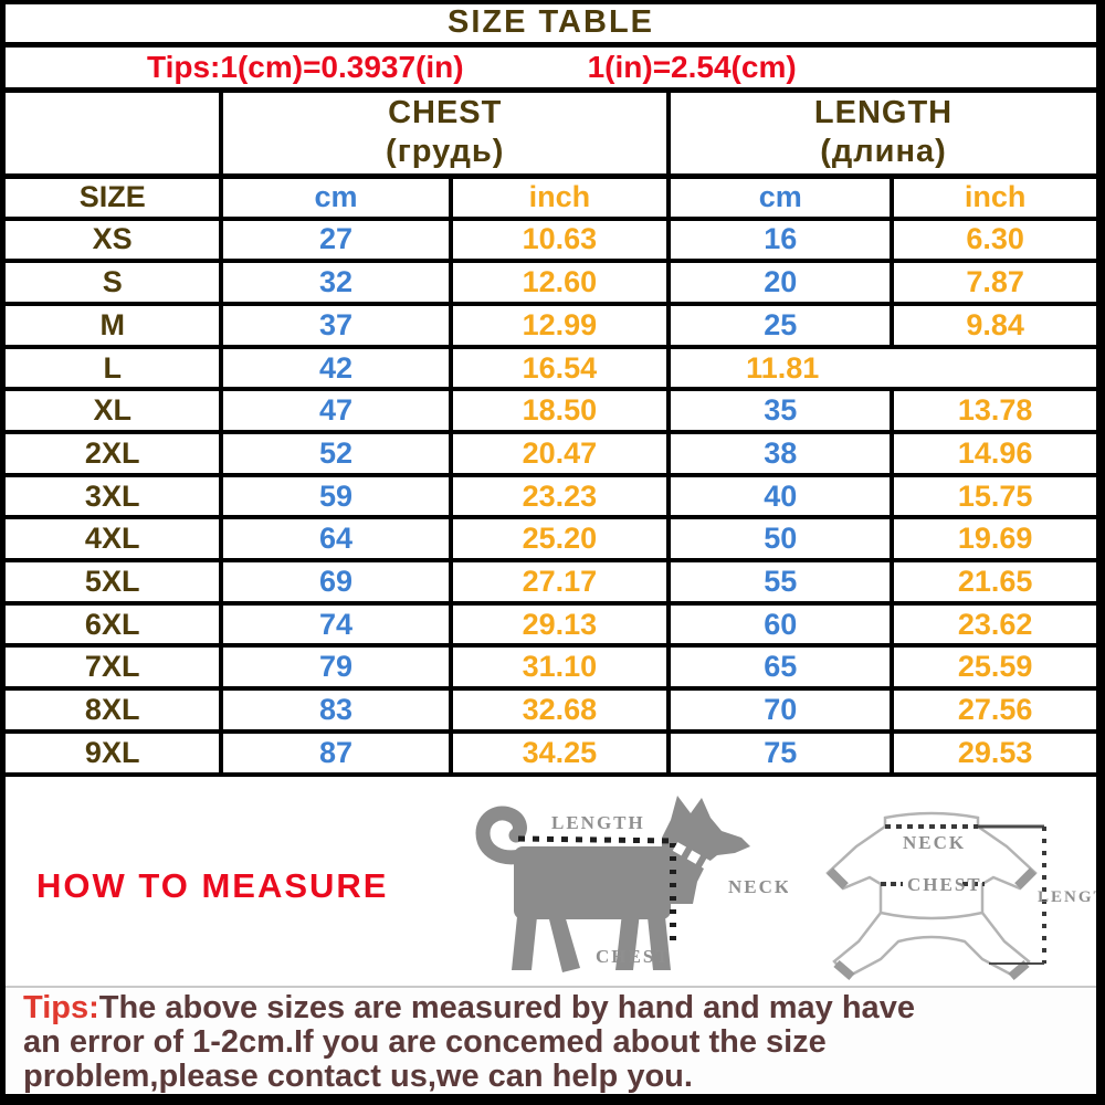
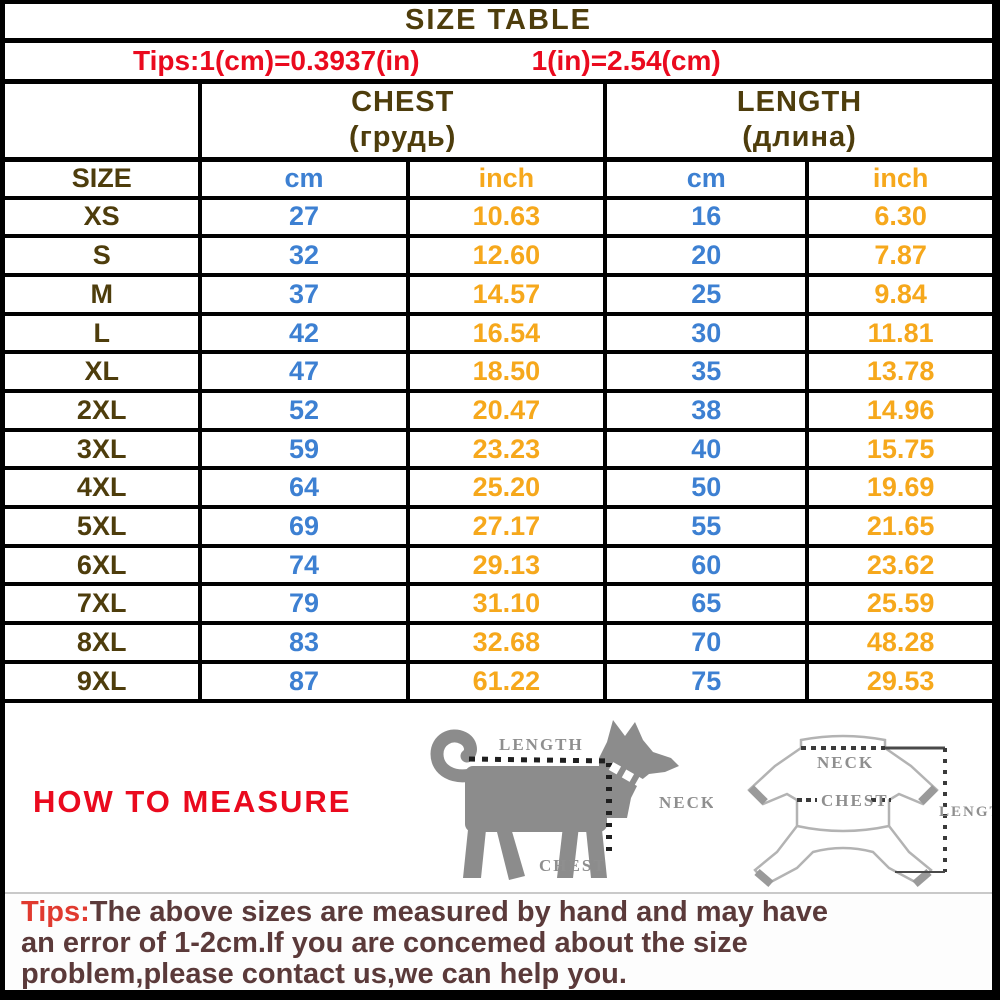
  SIZE TABLE
  Tips:1(cm)=0.3937(in)
  1(in)=2.54(cm)
  CHEST
  (грудь)
  LENGTH
  (длина)
  SIZE
  cm
  inch
  cm
  inch
  XS
  27
  10.63
  16
  6.30
  S
  32
  12.60
  20
  7.87
  M
  37
- 12.99
+ 14.57
  25
  9.84
  L
  42
  16.54
+ 30
  11.81
  XL
  47
  18.50
  35
  13.78
  2XL
  52
  20.47
  38
  14.96
  3XL
  59
  23.23
  40
  15.75
  4XL
  64
  25.20
  50
  19.69
  5XL
  69
  27.17
  55
  21.65
  6XL
  74
  29.13
  60
  23.62
  7XL
  79
  31.10
  65
  25.59
  8XL
  83
  32.68
  70
- 27.56
+ 48.28
  9XL
  87
- 34.25
+ 61.22
  75
  29.53
  HOW TO MEASURE
  LENGTH
  NECK
  CHEST
  NECK
  CHEST
  Tips:The above sizes are measured by hand and may have
  an error of 1-2cm.If you are concemed about the size
  problem,please contact us,we can help you.
